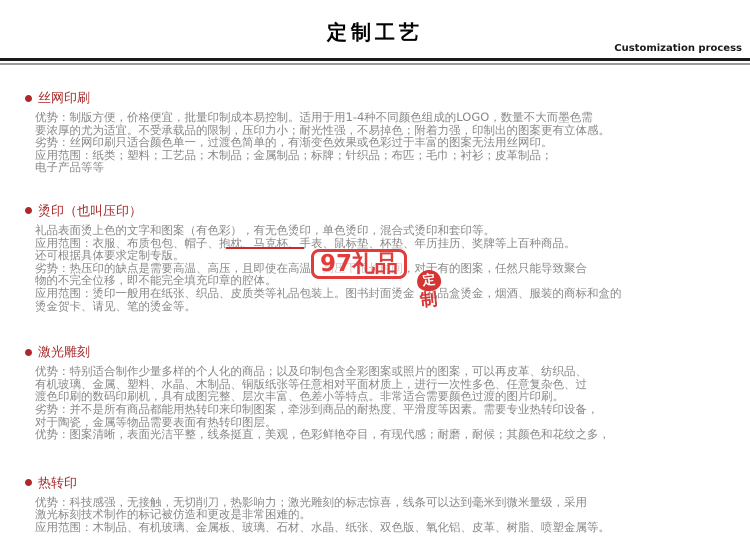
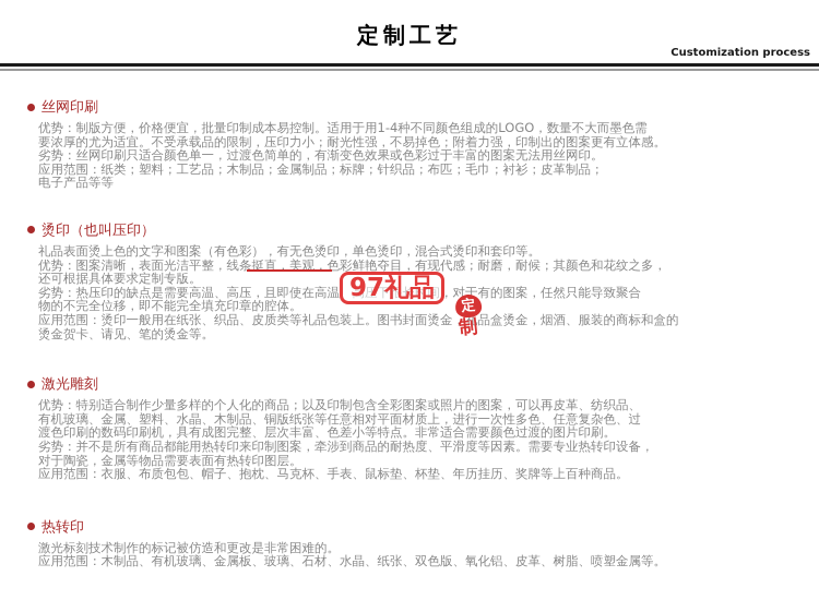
  定制工艺
  Customization process
  丝网印刷
  优势：制版方便，价格便宜，批量印制成本易控制。适用于用1-4种不同颜色组成的LOGO，数量不大而墨色需
  要浓厚的尤为适宜。不受承载品的限制，压印力小；耐光性强，不易掉色；附着力强，印制出的图案更有立体感。
  劣势：丝网印刷只适合颜色单一，过渡色简单的，有渐变色效果或色彩过于丰富的图案无法用丝网印。
  应用范围：纸类；塑料；工艺品；木制品；金属制品；标牌；针织品；布匹；毛巾；衬衫；皮革制品；
  电子产品等等
  烫印（也叫压印）
  礼品表面烫上色的文字和图案（有色彩），有无色烫印，单色烫印，混合式烫印和套印等。
- 应用范围：衣服、布质包包、帽子、抱枕、马克杯、手表、鼠标垫、杯垫、年历挂历、奖牌等上百种商品。
+ 优势：图案清晰，表面光洁平整，线条挺直，美观，色彩鲜艳夺目，有现代感；耐磨，耐候；其颜色和花纹之多，
  还可根据具体要求定制专版。
  劣势：热压印的缺点是需要高温、高压，且即使在高温、高压下很长时间，对于有的图案，任然只能导致聚合
  物的不完全位移，即不能完全填充印章的腔体。
  应用范围：烫印一般用在纸张、织品、皮质类等礼品包装上。图书封面烫金，礼品盒烫金，烟酒、服装的商标和盒的
  烫金贺卡、请见、笔的烫金等。
  激光雕刻
  优势：特别适合制作少量多样的个人化的商品；以及印制包含全彩图案或照片的图案，可以再皮革、纺织品、
  有机玻璃、金属、塑料、水晶、木制品、铜版纸张等任意相对平面材质上，进行一次性多色、任意复杂色、过
  渡色印刷的数码印刷机，具有成图完整、层次丰富、色差小等特点。非常适合需要颜色过渡的图片印刷。
  劣势：并不是所有商品都能用热转印来印制图案，牵涉到商品的耐热度、平滑度等因素。需要专业热转印设备，
  对于陶瓷，金属等物品需要表面有热转印图层。
- 优势：图案清晰，表面光洁平整，线条挺直，美观，色彩鲜艳夺目，有现代感；耐磨，耐候；其颜色和花纹之多，
+ 应用范围：衣服、布质包包、帽子、抱枕、马克杯、手表、鼠标垫、杯垫、年历挂历、奖牌等上百种商品。
  热转印
- 优势：科技感强，无接触，无切削刀，热影响力；激光雕刻的标志惊喜，线条可以达到毫米到微米量级，采用
  激光标刻技术制作的标记被仿造和更改是非常困难的。
  应用范围：木制品、有机玻璃、金属板、玻璃、石材、水晶、纸张、双色版、氧化铝、皮革、树脂、喷塑金属等。
  97礼品
